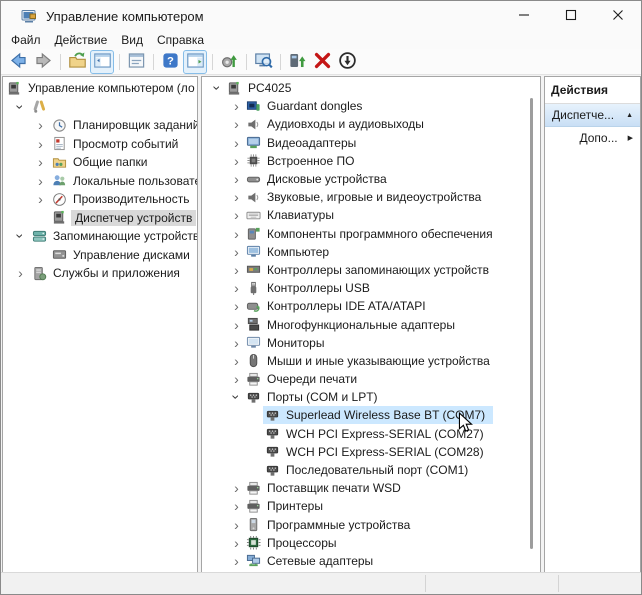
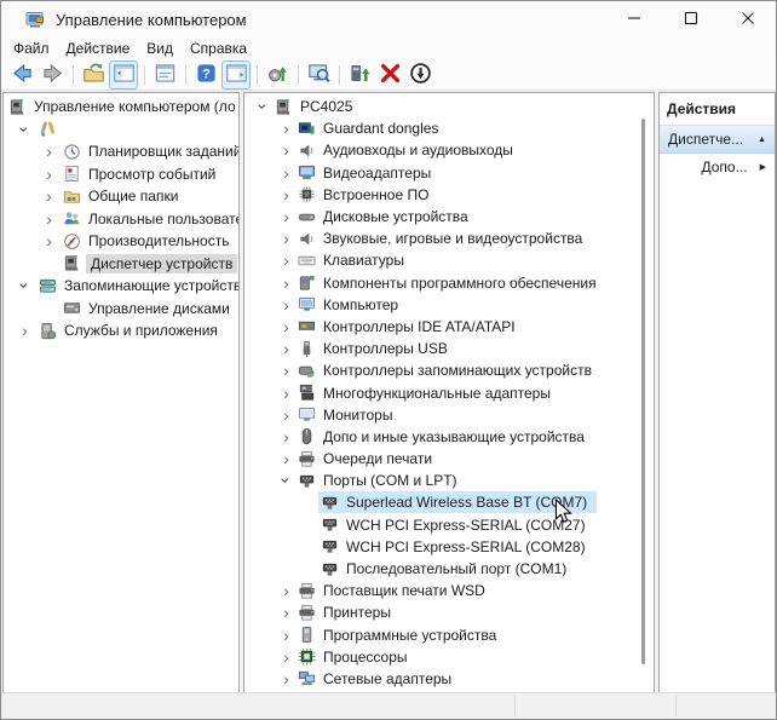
  Управление компьютером
  Файл
  Действие
  Вид
  Справка
  ?
  Управление компьютером (ло
  ›
  Планировщик заданий
  ›
  Просмотр событий
  ›
  Общие папки
  ›
  Локальные пользоват
  ›
  Производительность
  Диспетчер устройств
  Запоминающие устройств
  Управление дисками
  ›
  Службы и приложения
  PC4025
  ›
  Guardant dongles
  ›
  Аудиовходы и аудиовыходы
  ›
  Видеоадаптеры
  ›
  Встроенное ПО
  ›
  Дисковые устройства
  ›
  Звуковые, игровые и видеоустройства
  ›
  Клавиатуры
  ›
  Компоненты программного обеспечения
  ›
  Компьютер
  ›
- Контроллеры запоминающих устройств
+ Контроллеры IDE ATA/ATAPI
  ›
  Контроллеры USB
  ›
- Контроллеры IDE ATA/ATAPI
+ Контроллеры запоминающих устройств
  ›
  Многофункциональные адаптеры
  ›
  Мониторы
  ›
- Мыши и иные указывающие устройства
+ Допо и иные указывающие устройства
  ›
  Очереди печати
  Порты (COM и LPT)
  Superlead Wireless Base BT (CM7)
  WCH PCI Express-SERIAL (COM27)
  WCH PCI Express-SERIAL (COM28)
  Последовательный порт (COM1)
  ›
  Поставщик печати WSD
  ›
  Принтеры
  ›
  Программные устройства
  ›
  Процессоры
  ›
  Сетевые адаптеры
  Действия
  Диспетче...
  Допо...
